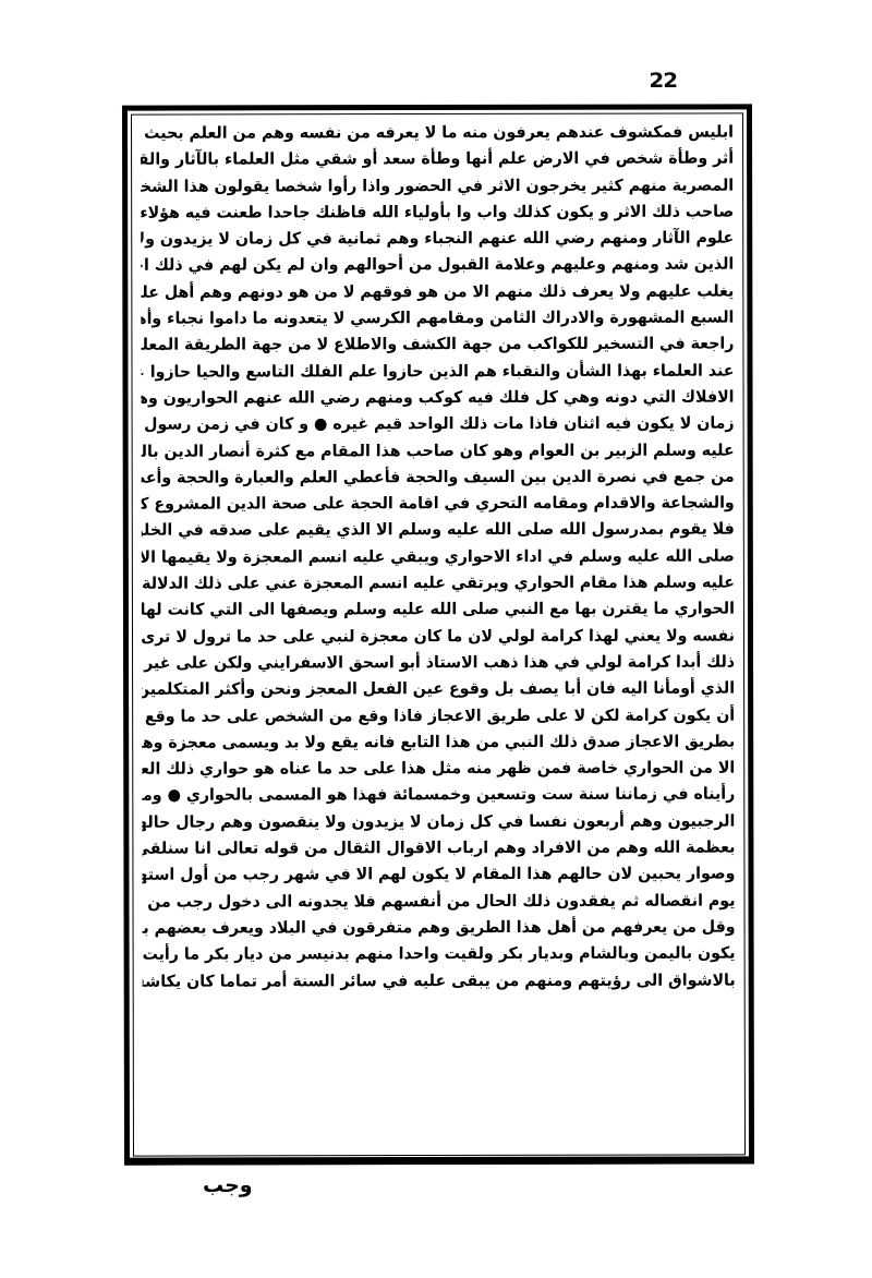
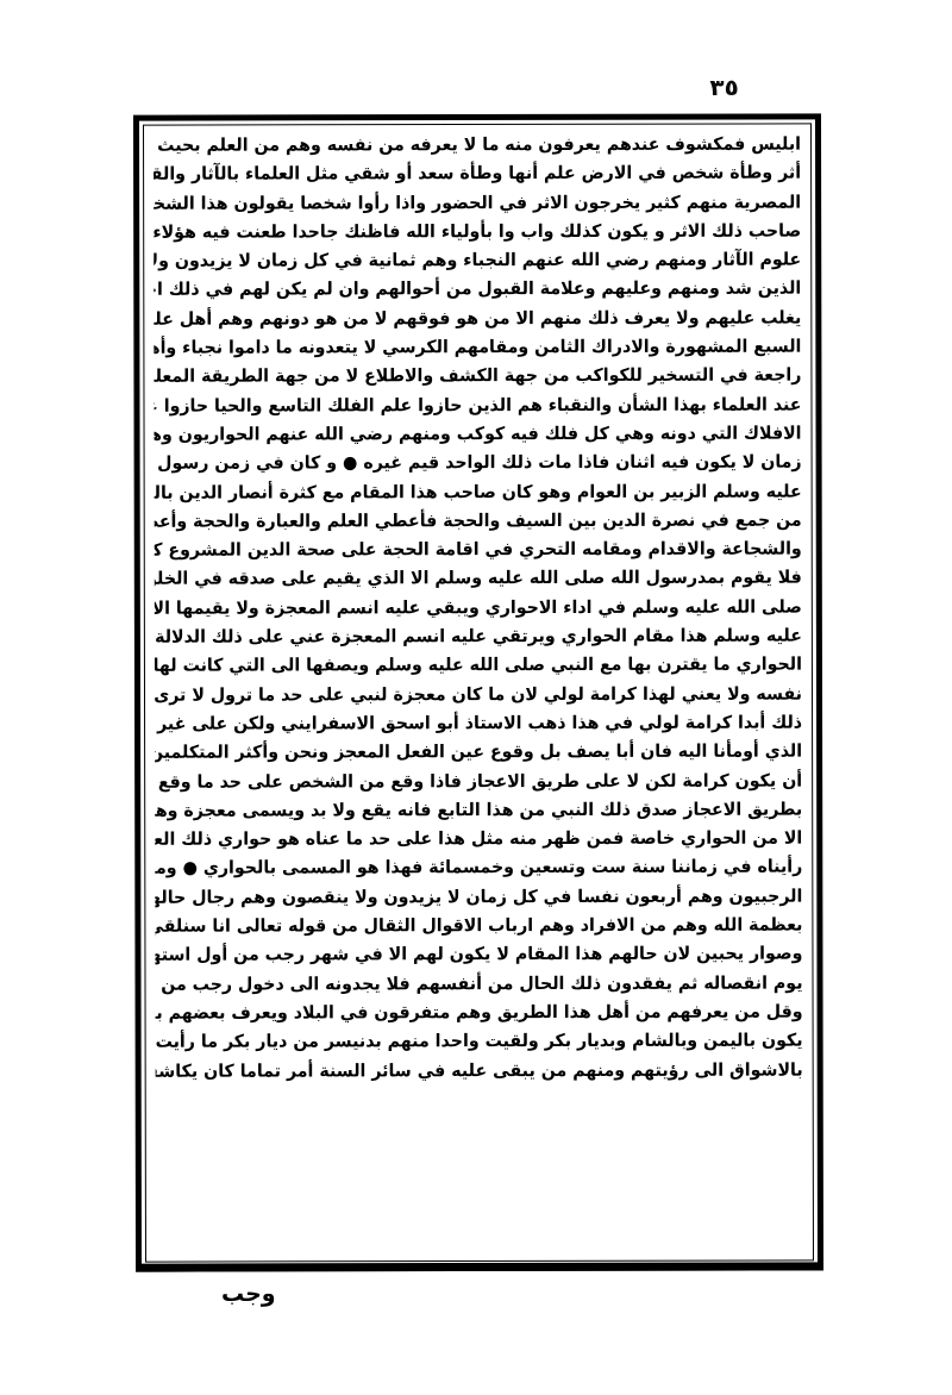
- 22
+ ٣٥
  ابليس فمكشوف عندهم يعرفون منه ما لا يعرفه من نفسه وهم من العلم بحيث
  أثر وطأة شخص في الارض علم أنها وطأة سعد أو شقي مثل العلماء بالآثار والق
  المصرية منهم كثير يخرجون الاثر في الحضور واذا رأوا شخصا يقولون هذا الشخ
  صاحب ذلك الاثر و يكون كذلك واب وا بأولياء الله فاظنك جاحدا طعنت فيه هؤلاء
  علوم الآثار ومنهم رضي الله عنهم النجباء وهم ثمانية في كل زمان لا يزيدون ول
  الذين شد ومنهم وعليهم وعلامة القبول من أحوالهم وان لم يكن لهم في ذلك ا
  يغلب عليهم ولا يعرف ذلك منهم الا من هو فوقهم لا من هو دونهم وهم أهل عل
  السبع المشهورة والادراك الثامن ومقامهم الكرسي لا يتعدونه ما داموا نجباء وأه
  راجعة في التسخير للكواكب من جهة الكشف والاطلاع لا من جهة الطريقة المعل
  عند العلماء بهذا الشأن والنقباء هم الذين حازوا علم الفلك التاسع والحيا حازوا
  الافلاك التي دونه وهي كل فلك فيه كوكب ومنهم رضي الله عنهم الحواريون وه
  زمان لا يكون فيه اثنان فاذا مات ذلك الواحد قيم غيره ● و كان في زمن رسول
  عليه وسلم الزبير بن العوام وهو كان صاحب هذا المقام مع كثرة أنصار الدين بال
  من جمع في نصرة الدين بين السيف والحجة فأعطي العلم والعبارة والحجة وأع
  والشجاعة والاقدام ومقامه التحري في اقامة الحجة على صحة الدين المشروع ك
  فلا يقوم بمدرسول الله صلى الله عليه وسلم الا الذي يقيم على صدقه في الخل
  صلى الله عليه وسلم في اداء الاحواري ويبقي عليه انسم المعجزة ولا يقيمها الا
  عليه وسلم هذا مقام الحواري ويرتقي عليه انسم المعجزة عني على ذلك الدلالة
  الحواري ما يقترن بها مع النبي صلى الله عليه وسلم ويصفها الى التي كانت لها
  نفسه ولا يعني لهذا كرامة لولي لان ما كان معجزة لنبي على حد ما ترول لا ترى
  ذلك أبدا كرامة لولي في هذا ذهب الاستاذ أبو اسحق الاسفرايني ولكن على غير
  الذي أومأنا اليه فان أبا يصف بل وقوع عين الفعل المعجز ونحن وأكثر المتكلمين
  أن يكون كرامة لكن لا على طريق الاعجاز فاذا وقع من الشخص على حد ما وقع
  بطريق الاعجاز صدق ذلك النبي من هذا التابع فانه يقع ولا بد ويسمى معجزة وه
  الا من الحواري خاصة فمن ظهر منه مثل هذا على حد ما عناه هو حواري ذلك الع
  رأيناه في زماننا سنة ست وتسعين وخمسمائة فهذا هو المسمى بالحواري ● وم
  الرجبيون وهم أربعون نفسا في كل زمان لا يزيدون ولا ينقصون وهم رجال حاله
  بعظمة الله وهم من الافراد وهم ارباب الاقوال الثقال من قوله تعالى انا سنلقي
  وصوار يحبين لان حالهم هذا المقام لا يكون لهم الا في شهر رجب من أول استه
  يوم انقصاله ثم يفقدون ذلك الحال من أنفسهم فلا يجدونه الى دخول رجب من
  وقل من يعرفهم من أهل هذا الطريق وهم متفرقون في البلاد ويعرف بعضهم ب
  يكون باليمن وبالشام وبديار بكر ولقيت واحدا منهم بدنيسر من ديار بكر ما رأيت
  بالاشواق الى رؤيتهم ومنهم من يبقى عليه في سائر السنة أمر تماما كان يكاش
  وجب
